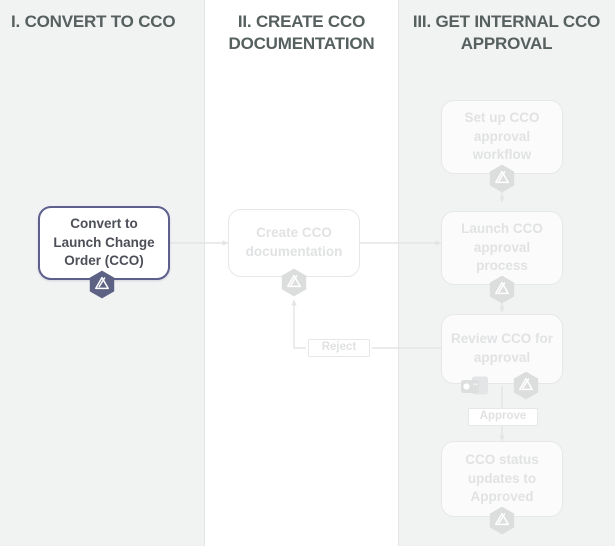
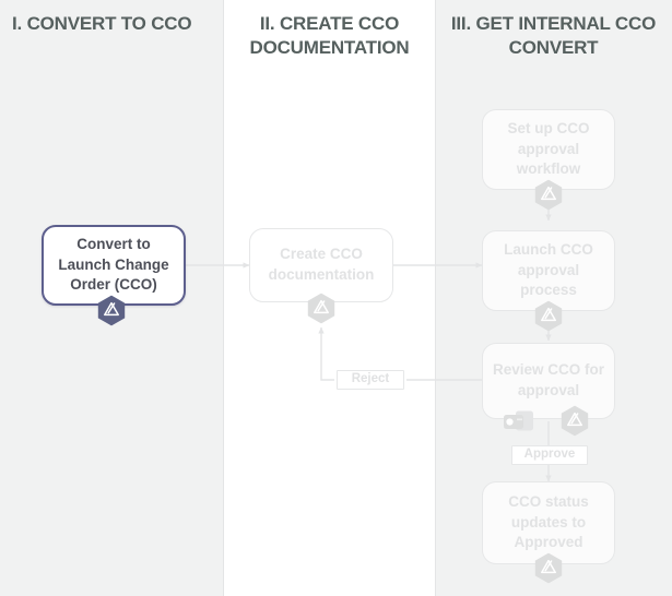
  I. CONVERT TO CCO
  II. CREATE CCO DOCUMENTATION
- III. GET INTERNAL CCO APPROVAL
+ III. GET INTERNAL CCO CONVERT
  Convert to Launch Change Order (CCO)
  Create CCO documentation
  Set up CCO approval workflow
  Launch CCO approval process
  Review CCO for approval
  CCO status updates to Approved
  Reject
  Approve
